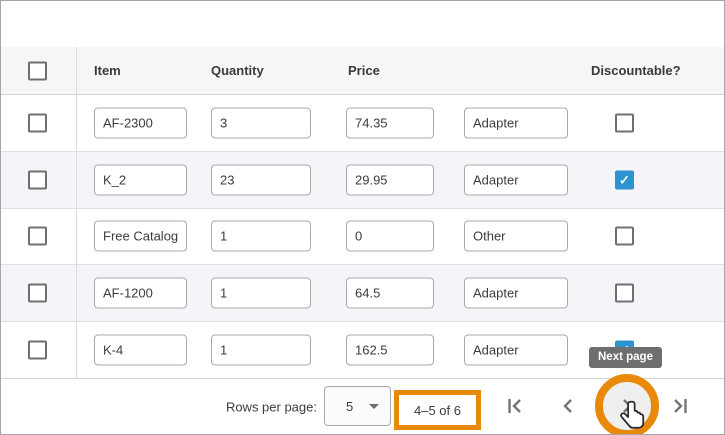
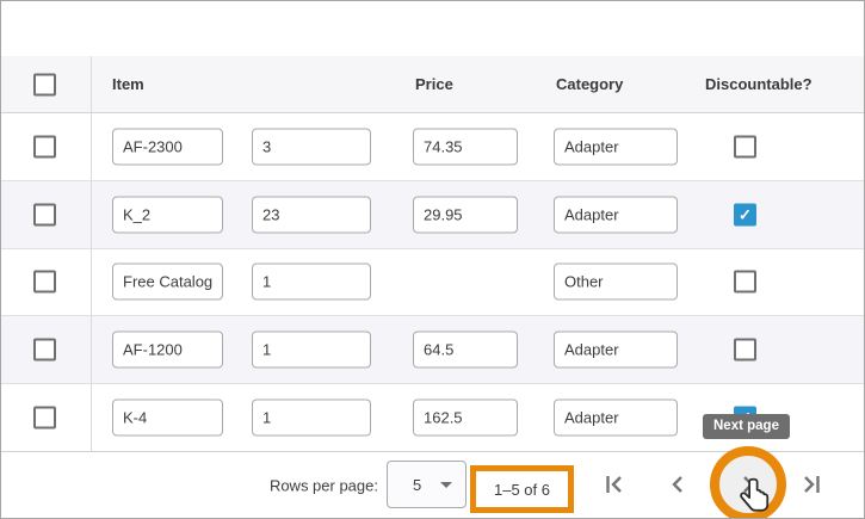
  ✓
  Item
- Quantity
  Price
+ Category
  Discountable?
  ✓
  AF-2300
  3
  74.35
  Adapter
  ✓
  ✓
  K_2
  23
  29.95
  Adapter
  ✓
  ✓
  Free Catalog
  1
- 0
  Other
  ✓
  ✓
  AF-1200
  1
  64.5
  Adapter
  ✓
  ✓
  K-4
  1
  162.5
  Adapter
  Rows per page:
  5
- 4–5 of 6
+ 1–5 of 6
  Next page
